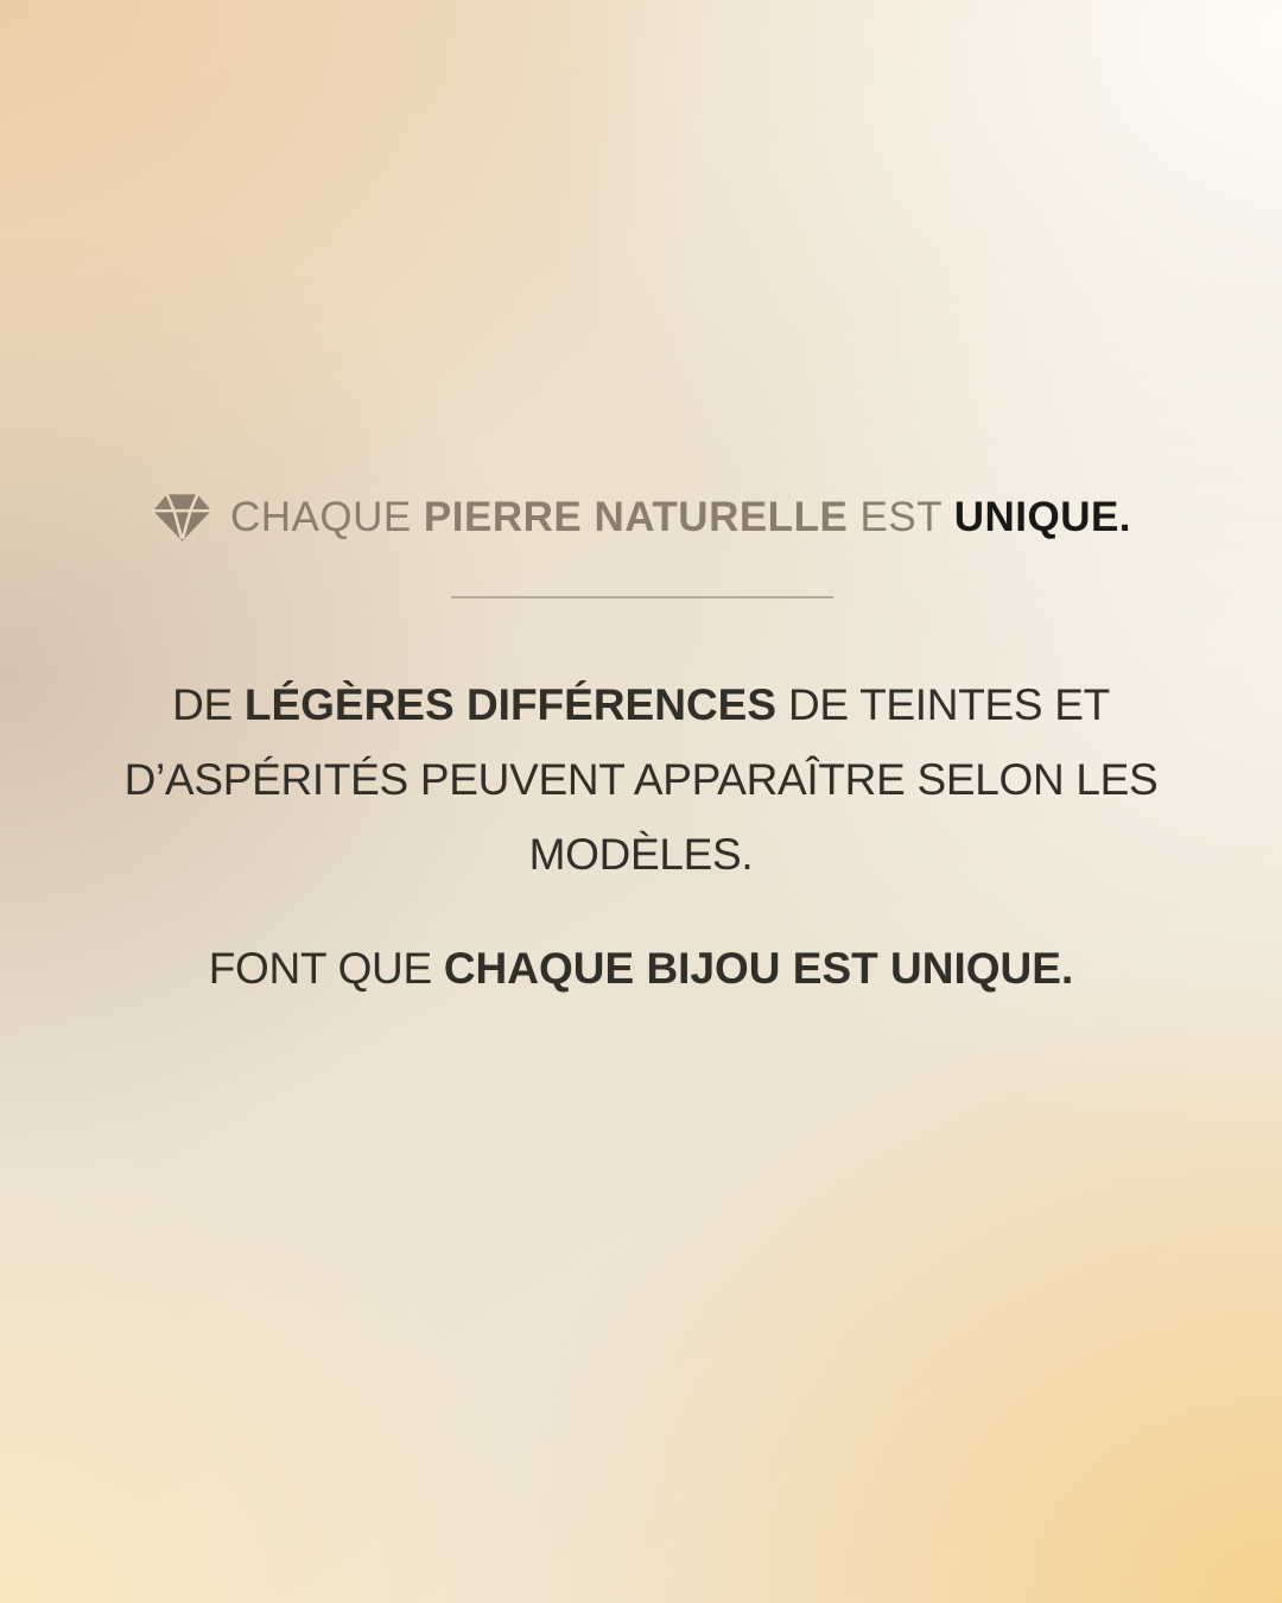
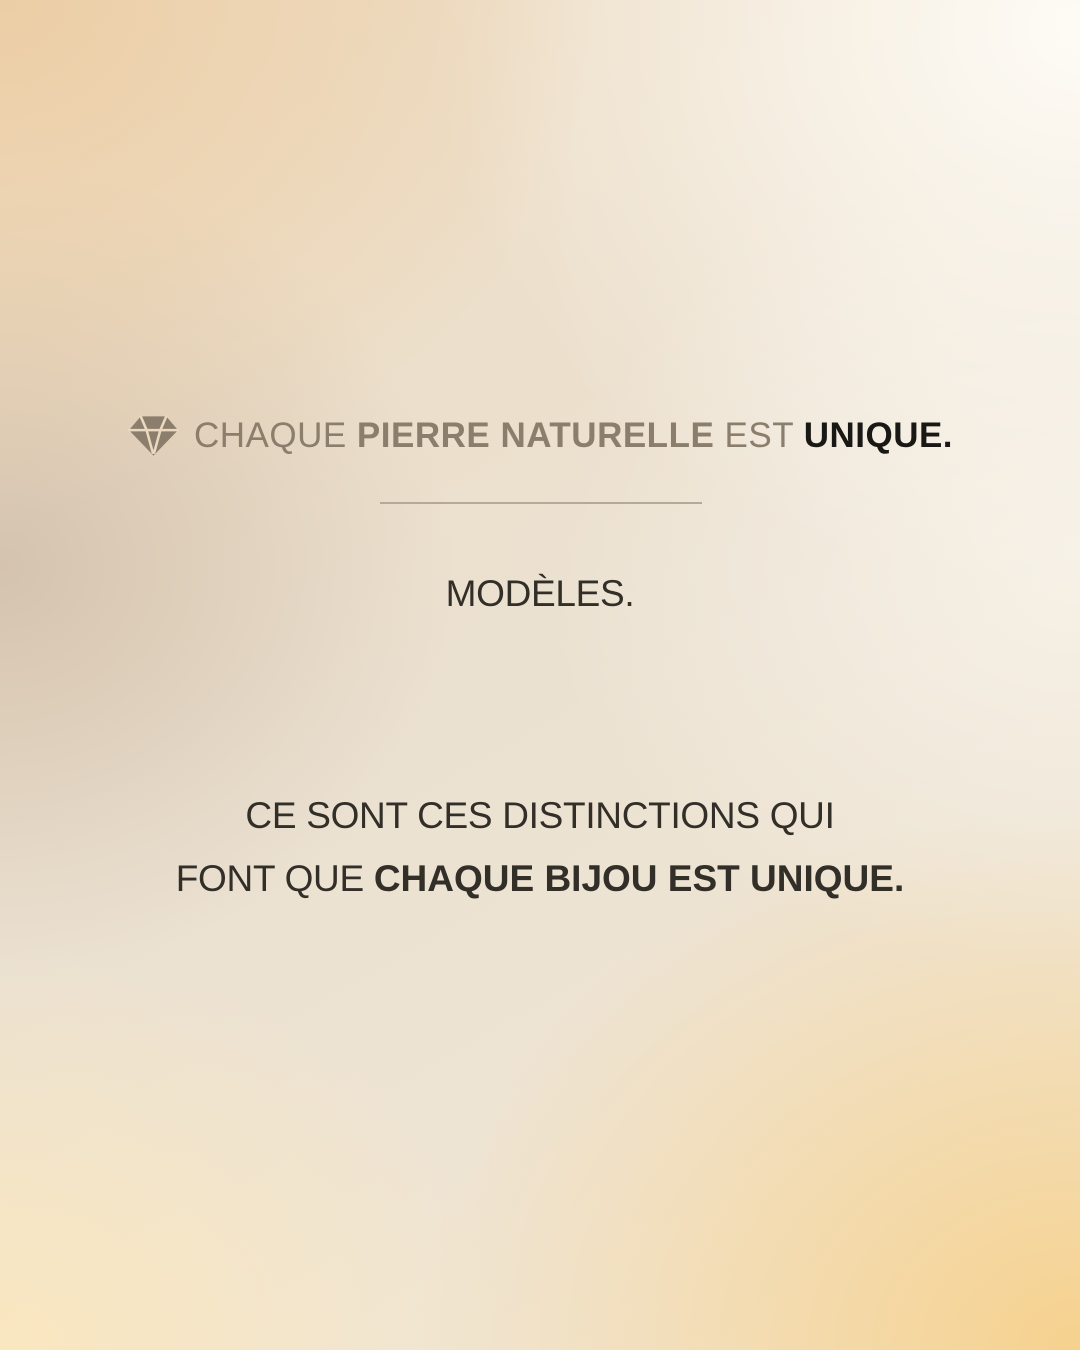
  CHAQUE PIERRE NATURELLE EST UNIQUE.
- DE LÉGÈRES DIFFÉRENCES DE TEINTES ET
- D’ASPÉRITÉS PEUVENT APPARAÎTRE SELON LES
  MODÈLES.
+ CE SONT CES DISTINCTIONS QUI
  FONT QUE CHAQUE BIJOU EST UNIQUE.
